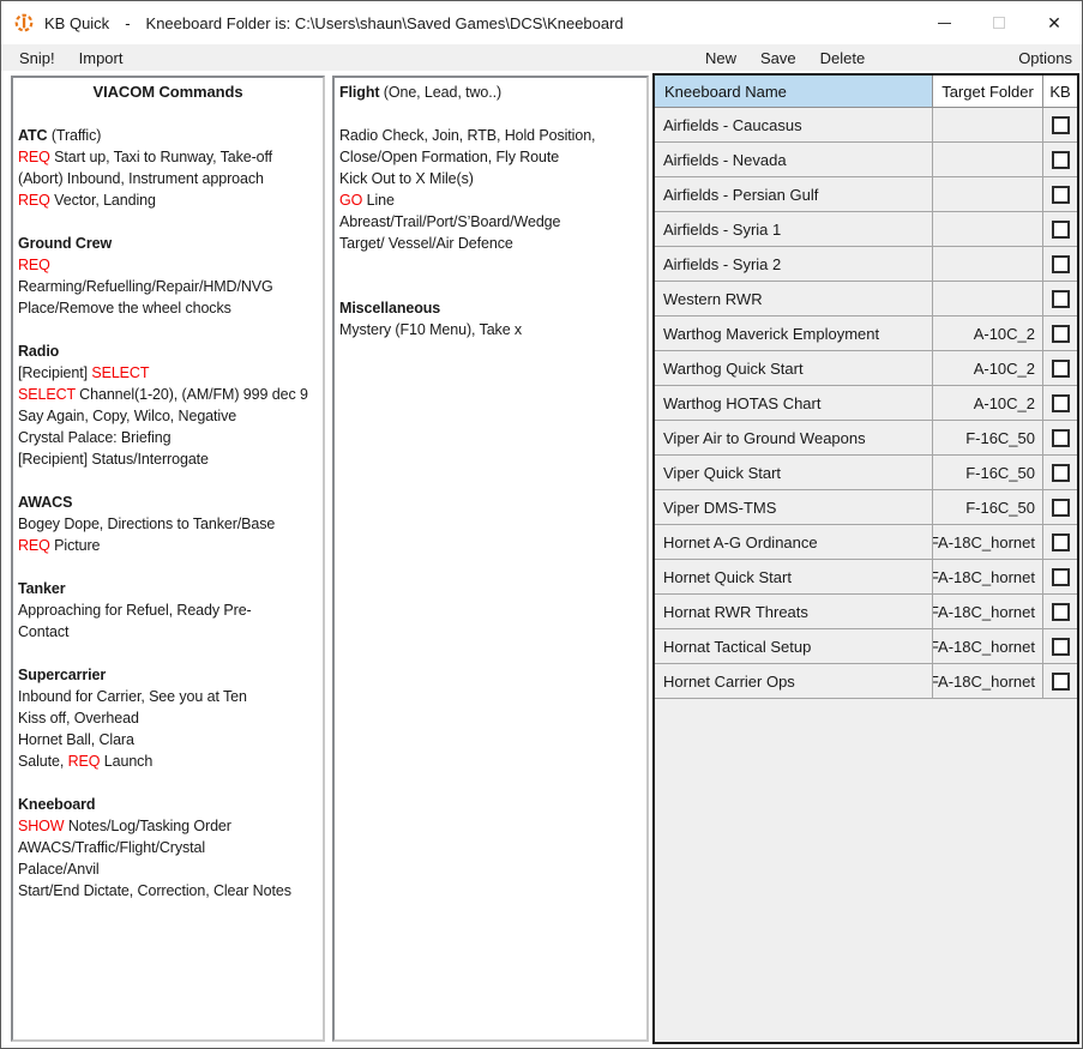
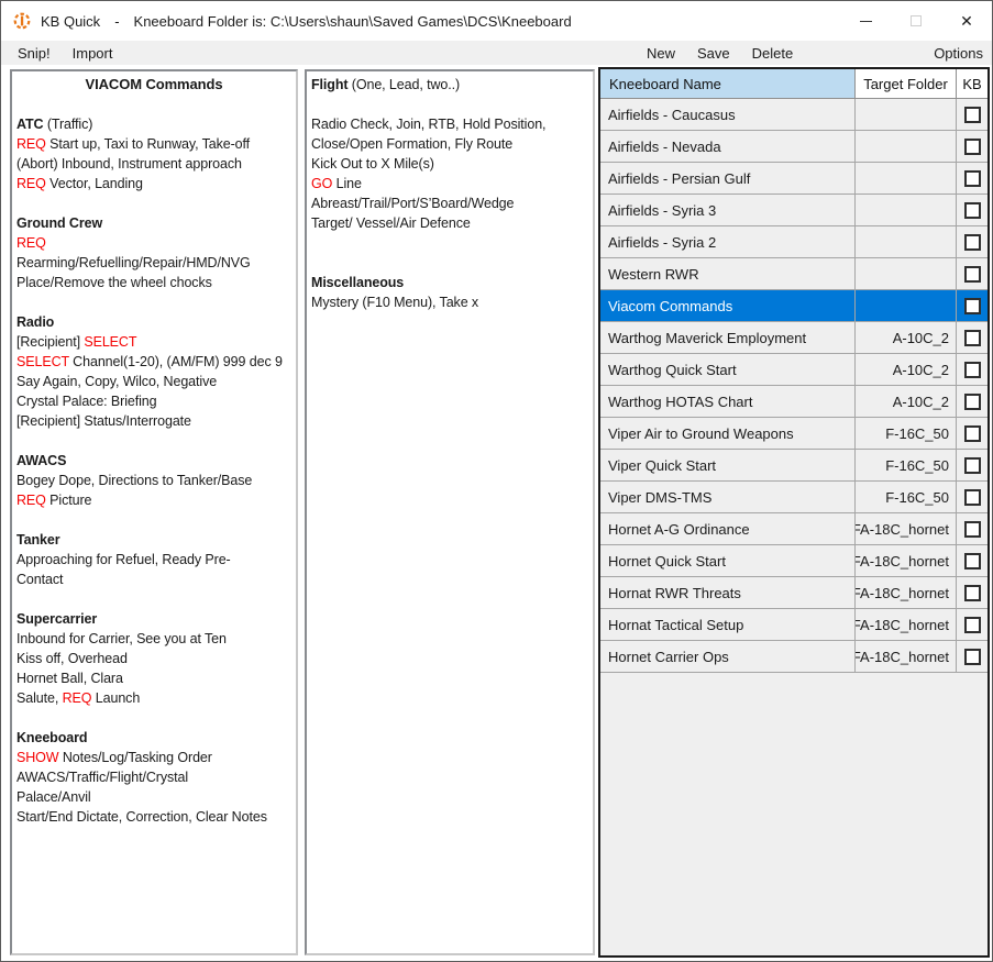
  KB Quick - Kneeboard Folder is: C:\Users\shaun\Saved Games\DCS\Kneeboard
  ✕
  Snip!
  Import
  New
  Save
  Delete
  Options
  VIACOM Commands
  ATC (Traffic)
  REQ Start up, Taxi to Runway, Take-off
  (Abort) Inbound, Instrument approach
  REQ Vector, Landing
  Ground Crew
  REQ
  Rearming/Refuelling/Repair/HMD/NVG
  Place/Remove the wheel chocks
  Radio
  [Recipient] SELECT
  SELECT Channel(1-20), (AM/FM) 999 dec 9
  Say Again, Copy, Wilco, Negative
  Crystal Palace: Briefing
  [Recipient] Status/Interrogate
  AWACS
  Bogey Dope, Directions to Tanker/Base
  REQ Picture
  Tanker
  Approaching for Refuel, Ready Pre-
  Contact
  Supercarrier
  Inbound for Carrier, See you at Ten
  Kiss off, Overhead
  Hornet Ball, Clara
  Salute, REQ Launch
  Kneeboard
  SHOW Notes/Log/Tasking Order
  AWACS/Traffic/Flight/Crystal
  Palace/Anvil
  Start/End Dictate, Correction, Clear Notes
  Flight (One, Lead, two..)
  Radio Check, Join, RTB, Hold Position,
  Close/Open Formation, Fly Route
  Kick Out to X Mile(s)
  GO Line
  Abreast/Trail/Port/S’Board/Wedge
  Target/ Vessel/Air Defence
  Miscellaneous
  Mystery (F10 Menu), Take x
  Kneeboard Name
  Target Folder
  KB
  Airfields - Caucasus
  Airfields - Nevada
  Airfields - Persian Gulf
- Airfields - Syria 1
+ Airfields - Syria 3
  Airfields - Syria 2
  Western RWR
+ Viacom Commands
  Warthog Maverick Employment
  A-10C_2
  Warthog Quick Start
  A-10C_2
  Warthog HOTAS Chart
  A-10C_2
  Viper Air to Ground Weapons
  F-16C_50
  Viper Quick Start
  F-16C_50
  Viper DMS-TMS
  F-16C_50
  Hornet A-G Ordinance
  FA-18C_hornet
  Hornet Quick Start
  FA-18C_hornet
  Hornat RWR Threats
  FA-18C_hornet
  Hornat Tactical Setup
  FA-18C_hornet
  Hornet Carrier Ops
  FA-18C_hornet
